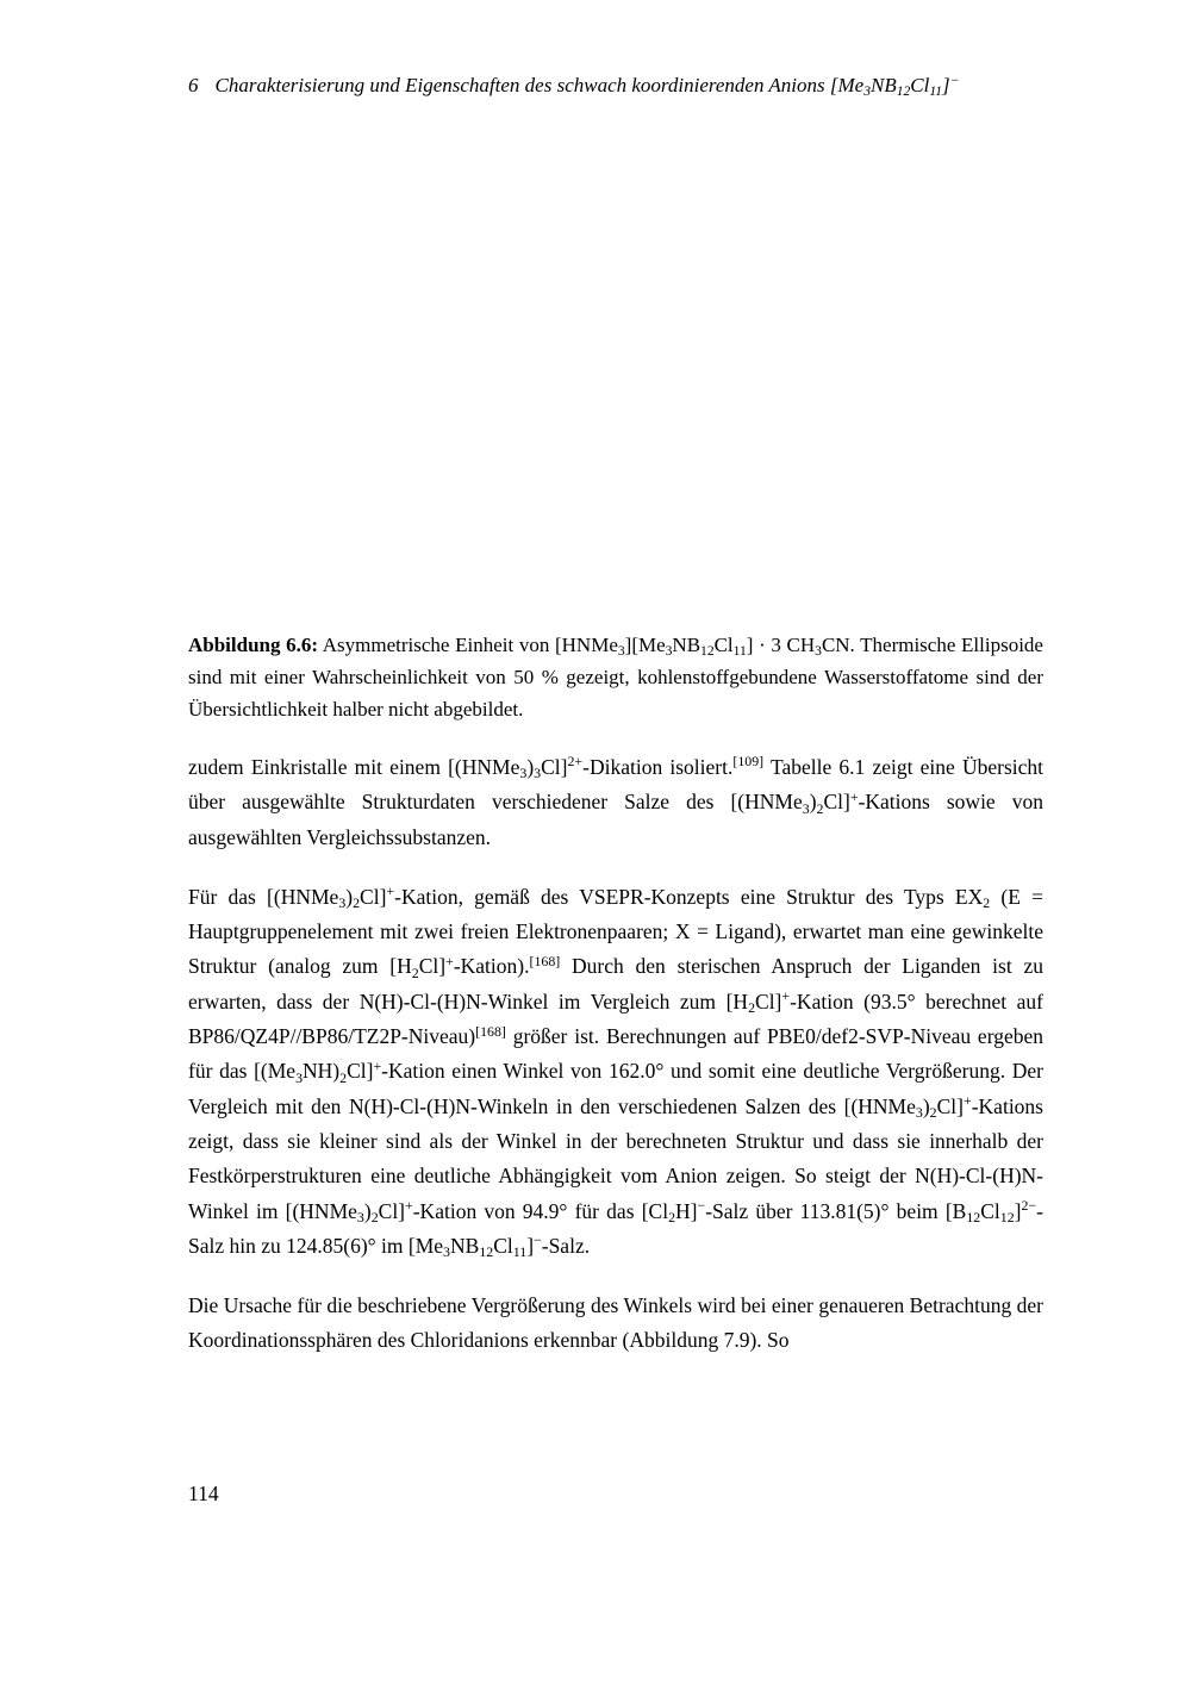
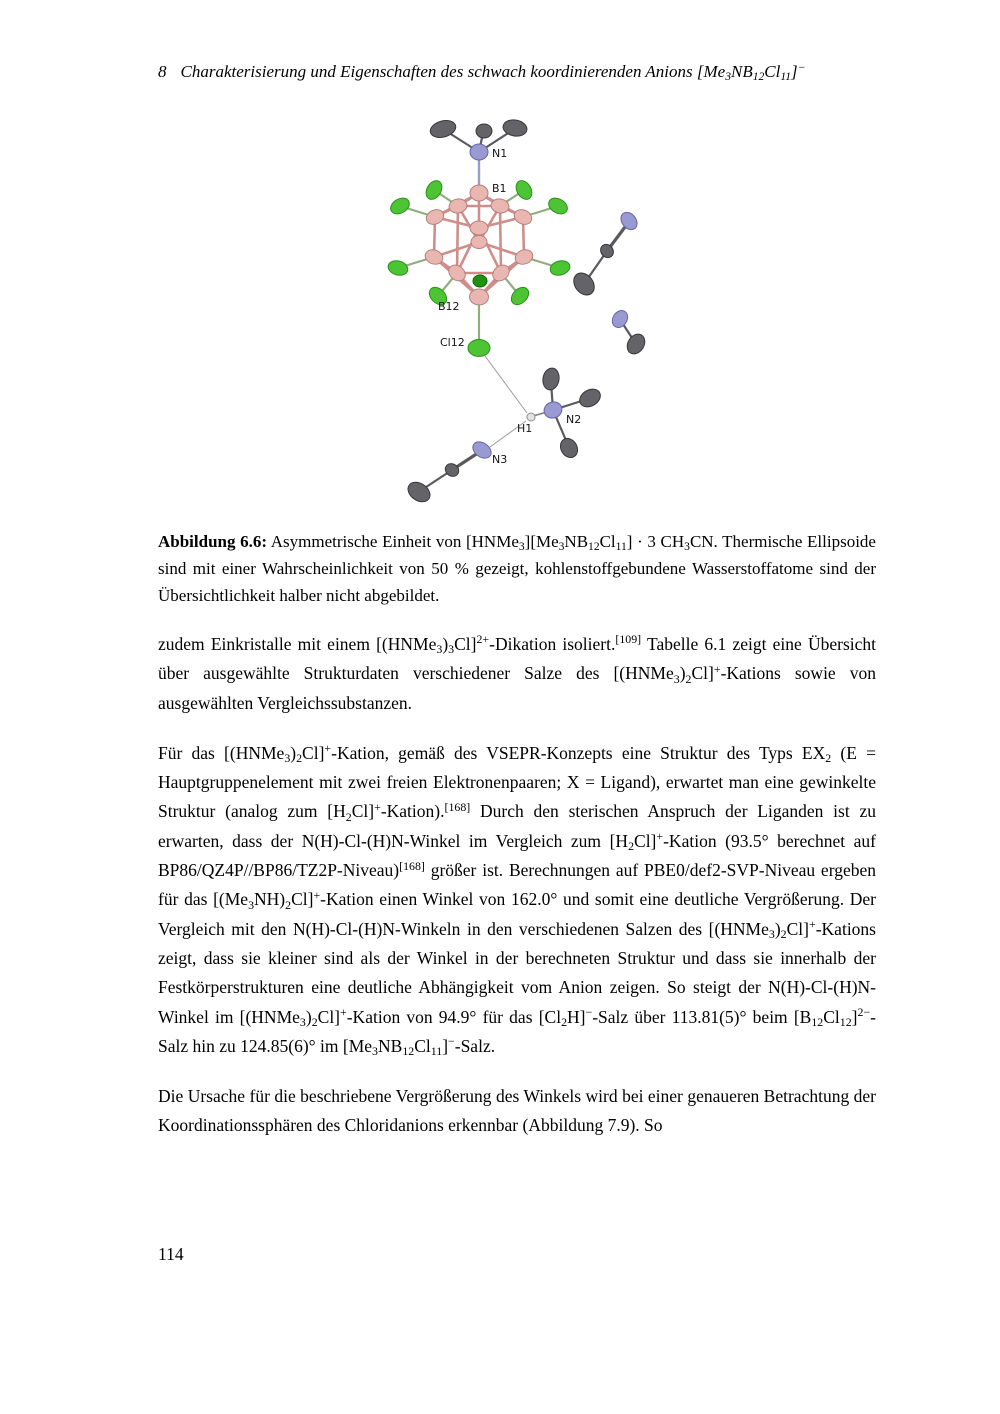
- 6 Charakterisierung und Eigenschaften des schwach koordinierenden Anions [Me3NB12Cl11]−
+ 8 Charakterisierung und Eigenschaften des schwach koordinierenden Anions [Me3NB12Cl11]−
+ N1
+ B1
+ B12
+ Cl12
+ H1
+ N2
+ N3
  Abbildung 6.6: Asymmetrische Einheit von [HNMe3][Me3NB12Cl11] · 3 CH3CN. Thermische Ellipsoide sind mit einer Wahrscheinlichkeit von 50 % gezeigt, kohlenstoffgebundene Wasserstoffatome sind der Übersichtlichkeit halber nicht abgebildet.
  zudem Einkristalle mit einem [(HNMe3)3Cl]2+-Dikation isoliert.[109] Tabelle 6.1 zeigt eine Übersicht über ausgewählte Strukturdaten verschiedener Salze des [(HNMe3)2Cl]+-Kations sowie von ausgewählten Vergleichssubstanzen.
  Für das [(HNMe3)2Cl]+-Kation, gemäß des VSEPR-Konzepts eine Struktur des Typs EX2 (E = Hauptgruppenelement mit zwei freien Elektronenpaaren; X = Ligand), erwartet man eine gewinkelte Struktur (analog zum [H2Cl]+-Kation).[168] Durch den sterischen Anspruch der Liganden ist zu erwarten, dass der N(H)-Cl-(H)N-Winkel im Vergleich zum [H2Cl]+-Kation (93.5° berechnet auf BP86/QZ4P//BP86/TZ2P-Niveau)[168] größer ist. Berechnungen auf PBE0/def2-SVP-Niveau ergeben für das [(Me3NH)2Cl]+-Kation einen Winkel von 162.0° und somit eine deutliche Vergrößerung. Der Vergleich mit den N(H)-Cl-(H)N-Winkeln in den verschiedenen Salzen des [(HNMe3)2Cl]+-Kations zeigt, dass sie kleiner sind als der Winkel in der berechneten Struktur und dass sie innerhalb der Festkörperstrukturen eine deutliche Abhängigkeit vom Anion zeigen. So steigt der N(H)-Cl-(H)N-Winkel im [(HNMe3)2Cl]+-Kation von 94.9° für das [Cl2H]−-Salz über 113.81(5)° beim [B12Cl12]2−-Salz hin zu 124.85(6)° im [Me3NB12Cl11]−-Salz.
  Die Ursache für die beschriebene Vergrößerung des Winkels wird bei einer genaueren Betrachtung der Koordinationssphären des Chloridanions erkennbar (Abbildung 7.9). So
  114
